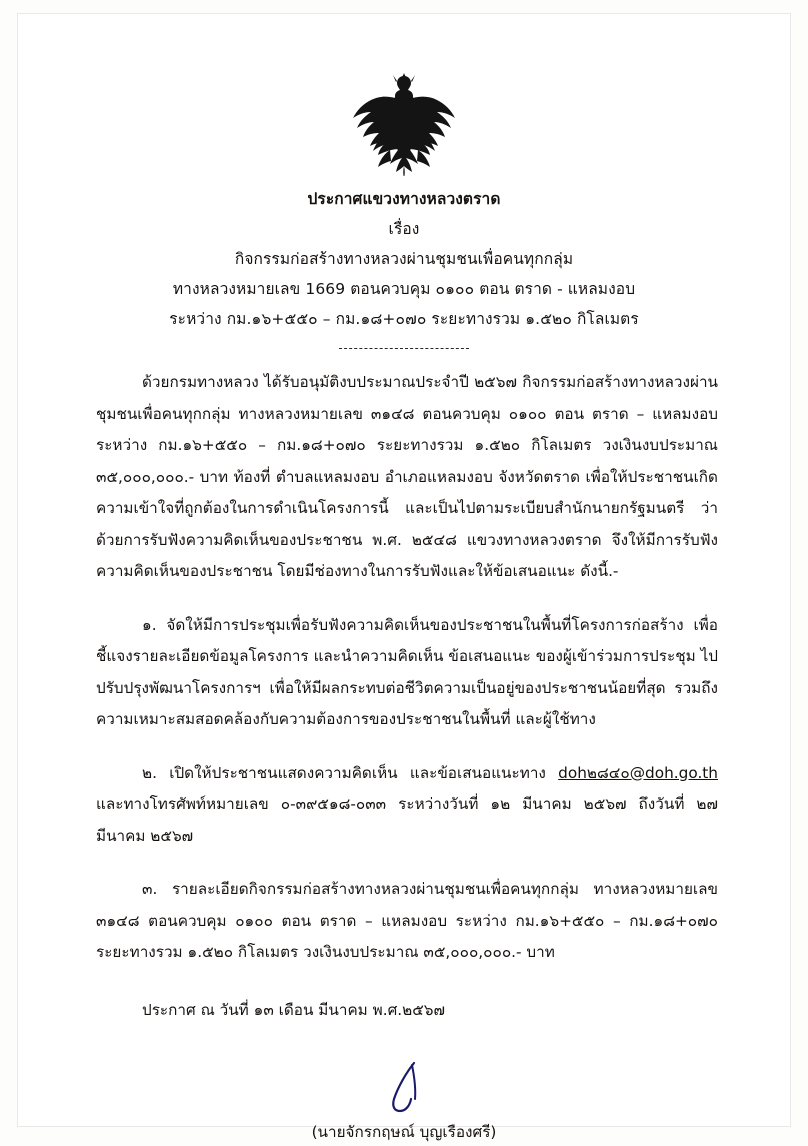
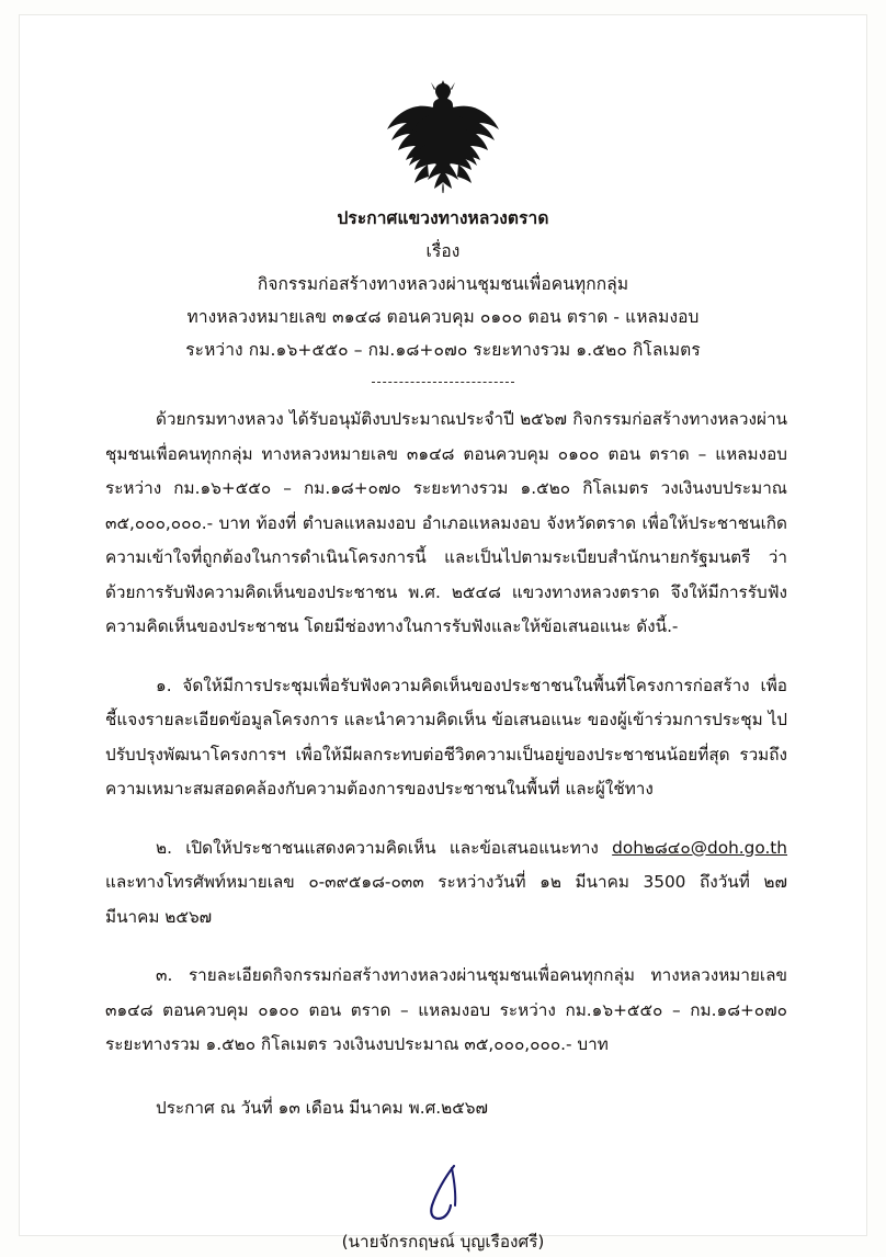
  ประกาศแขวงทางหลวงตราด
  เรื่อง
  กิจกรรมก่อสร้างทางหลวงผ่านชุมชนเพื่อคนทุกกลุ่ม
- ทางหลวงหมายเลข 1669 ตอนควบคุม ๐๑๐๐ ตอน ตราด - แหลมงอบ
+ ทางหลวงหมายเลข ๓๑๔๘ ตอนควบคุม ๐๑๐๐ ตอน ตราด - แหลมงอบ
  ระหว่าง กม.๑๖+๕๕๐ – กม.๑๘+๐๗๐ ระยะทางรวม ๑.๕๒๐ กิโลเมตร
  ด้วยกรมทางหลวง ได้รับอนุมัติงบประมาณประจำปี ๒๕๖๗ กิจกรรมก่อสร้างทางหลวงผ่านชุมชนเพื่อคนทุกกลุ่ม ทางหลวงหมายเลข ๓๑๔๘ ตอนควบคุม ๐๑๐๐ ตอน ตราด – แหลมงอบ ระหว่าง กม.๑๖+๕๕๐ – กม.๑๘+๐๗๐ ระยะทางรวม ๑.๕๒๐ กิโลเมตร วงเงินงบประมาณ ๓๕,๐๐๐,๐๐๐.- บาท ท้องที่ ตำบลแหลมงอบ อำเภอแหลมงอบ จังหวัดตราด เพื่อให้ประชาชนเกิดความเข้าใจที่ถูกต้องในการดำเนินโครงการนี้ และเป็นไปตามระเบียบสำนักนายกรัฐมนตรี ว่าด้วยการรับฟังความคิดเห็นของประชาชน พ.ศ. ๒๕๔๘ แขวงทางหลวงตราด จึงให้มีการรับฟังความคิดเห็นของประชาชน โดยมีช่องทางในการรับฟังและให้ข้อเสนอแนะ ดังนี้.-
  ๑. จัดให้มีการประชุมเพื่อรับฟังความคิดเห็นของประชาชนในพื้นที่โครงการก่อสร้าง เพื่อชี้แจงรายละเอียดข้อมูลโครงการ และนำความคิดเห็น ข้อเสนอแนะ ของผู้เข้าร่วมการประชุม ไปปรับปรุงพัฒนาโครงการฯ เพื่อให้มีผลกระทบต่อชีวิตความเป็นอยู่ของประชาชนน้อยที่สุด รวมถึงความเหมาะสมสอดคล้องกับความต้องการของประชาชนในพื้นที่ และผู้ใช้ทาง
- ๒. เปิดให้ประชาชนแสดงความคิดเห็น และข้อเสนอแนะทาง doh๒๘๔๐@doh.go.th และทางโทรศัพท์หมายเลข ๐-๓๙๕๑๘-๐๓๓ ระหว่างวันที่ ๑๒ มีนาคม ๒๕๖๗ ถึงวันที่ ๒๗ มีนาคม ๒๕๖๗
+ ๒. เปิดให้ประชาชนแสดงความคิดเห็น และข้อเสนอแนะทาง doh๒๘๔๐@doh.go.th และทางโทรศัพท์หมายเลข ๐-๓๙๕๑๘-๐๓๓ ระหว่างวันที่ ๑๒ มีนาคม 3500 ถึงวันที่ ๒๗ มีนาคม ๒๕๖๗
  ๓. รายละเอียดกิจกรรมก่อสร้างทางหลวงผ่านชุมชนเพื่อคนทุกกลุ่ม ทางหลวงหมายเลข ๓๑๔๘ ตอนควบคุม ๐๑๐๐ ตอน ตราด – แหลมงอบ ระหว่าง กม.๑๖+๕๕๐ – กม.๑๘+๐๗๐ ระยะทางรวม ๑.๕๒๐ กิโลเมตร วงเงินงบประมาณ ๓๕,๐๐๐,๐๐๐.- บาท
  ประกาศ ณ วันที่ ๑๓ เดือน มีนาคม พ.ศ.๒๕๖๗
  (นายจักรกฤษณ์ บุญเรืองศรี)
